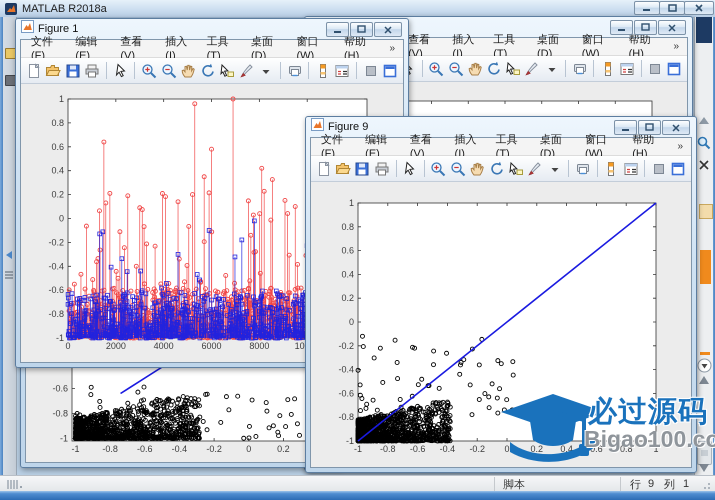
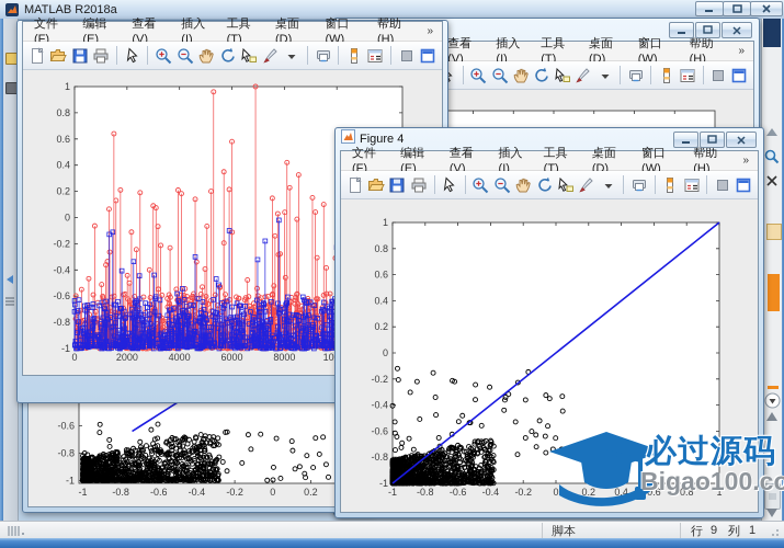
  MATLAB R2018a
  查看(V)
  插入(I)
  工具(T)
  桌面(D)
  窗口(W)
  帮助(H)
  »
  -1
  -0.8
  -0.6
  -0.4
  -0.2
  0
  0.2
  -0.6
  -0.8
  -1
- Figure 1
  文件(F)
  编辑(E)
  查看(V)
  插入(I)
  工具(T)
  桌面(D)
  窗口(W)
  帮助(H)
  »
  0
  2000
  4000
  6000
  8000
  1
  0.8
  0.6
  0.4
  0.2
  0
  -0.2
  -0.4
  -0.6
  -0.8
  -1
- Figure 9
+ Figure 4
  文件(F)
  编辑(E)
  查看(V)
  插入(I)
  工具(T)
  桌面(D)
  窗口(W)
  帮助(H)
  »
  -1
  -0.8
  -0.6
  -0.4
  -0.2
  0
  0.2
  0.4
  0.6
  0.8
  1
  1
  0.8
  0.6
  0.4
  0.2
  0
  -0.2
  -0.4
  -0.6
  -0.8
  -1
  必过源码
  Bigao100.co
  脚本
  行
  9
  列
  1
